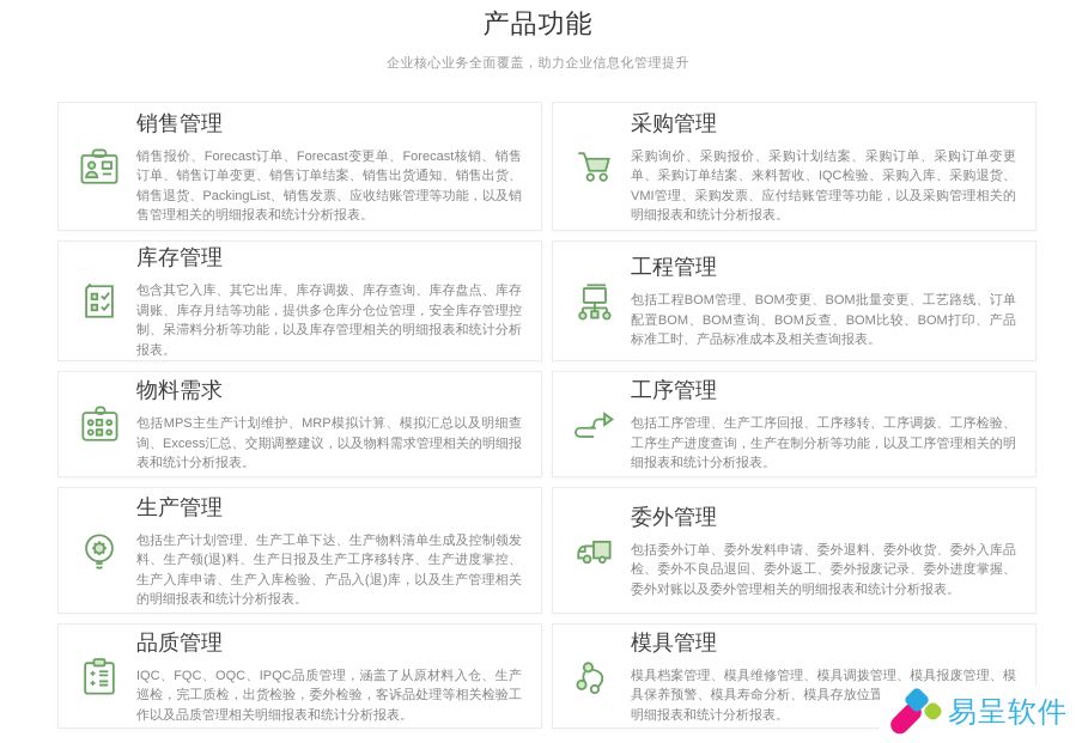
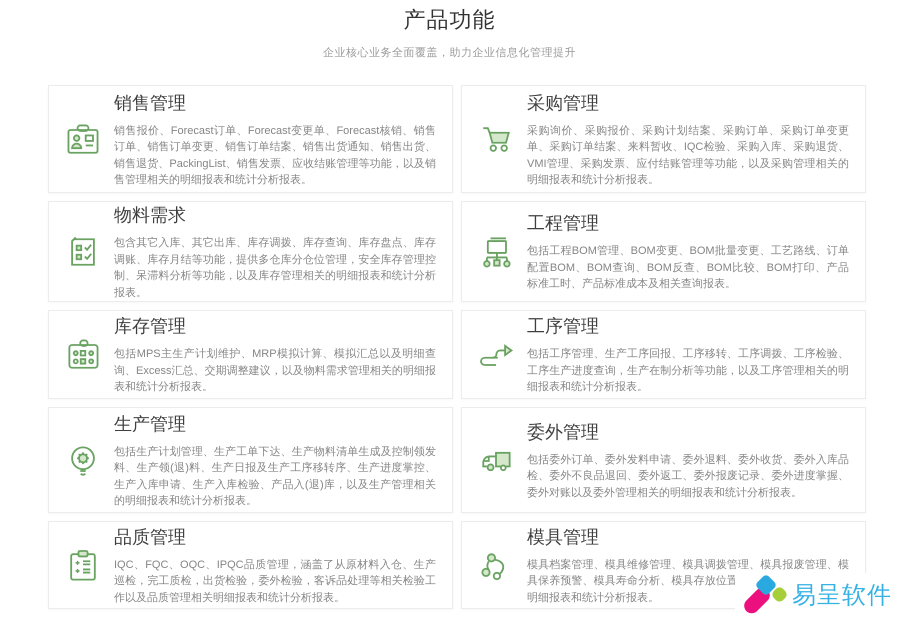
  产品功能
  企业核心业务全面覆盖，助力企业信息化管理提升
  销售管理
  销售报价、Forecast订单、Forecast变更单、Forecast核销、销售订单、销售订单变更、销售订单结案、销售出货通知、销售出货、销售退货、PackingList、销售发票、应收结账管理等功能，以及销售管理相关的明细报表和统计分析报表。
  采购管理
  采购询价、采购报价、采购计划结案、采购订单、采购订单变更单、采购订单结案、来料暂收、IQC检验、采购入库、采购退货、VMI管理、采购发票、应付结账管理等功能，以及采购管理相关的明细报表和统计分析报表。
- 库存管理
+ 物料需求
  包含其它入库、其它出库、库存调拨、库存查询、库存盘点、库存调账、库存月结等功能，提供多仓库分仓位管理，安全库存管理控制、呆滞料分析等功能，以及库存管理相关的明细报表和统计分析报表。
  工程管理
  包括工程BOM管理、BOM变更、BOM批量变更、工艺路线、订单配置BOM、BOM查询、BOM反查、BOM比较、BOM打印、产品标准工时、产品标准成本及相关查询报表。
- 物料需求
+ 库存管理
  包括MPS主生产计划维护、MRP模拟计算、模拟汇总以及明细查询、Excess汇总、交期调整建议，以及物料需求管理相关的明细报表和统计分析报表。
  工序管理
  包括工序管理、生产工序回报、工序移转、工序调拨、工序检验、工序生产进度查询，生产在制分析等功能，以及工序管理相关的明细报表和统计分析报表。
  生产管理
  包括生产计划管理、生产工单下达、生产物料清单生成及控制领发料、生产领(退)料、生产日报及生产工序移转序、生产进度掌控、生产入库申请、生产入库检验、产品入(退)库，以及生产管理相关的明细报表和统计分析报表。
  委外管理
  包括委外订单、委外发料申请、委外退料、委外收货、委外入库品检、委外不良品退回、委外返工、委外报废记录、委外进度掌握、委外对账以及委外管理相关的明细报表和统计分析报表。
  品质管理
  IQC、FQC、OQC、IPQC品质管理，涵盖了从原材料入仓、生产巡检，完工质检，出货检验，委外检验，客诉品处理等相关检验工作以及品质管理相关明细报表和统计分析报表。
  模具管理
  模具档案管理、模具维修管理、模具调拨管理、模具报废管理、模具保养预警、模具寿命分析、模具存放位置明细报表和统计分析报表。
  易呈软件
